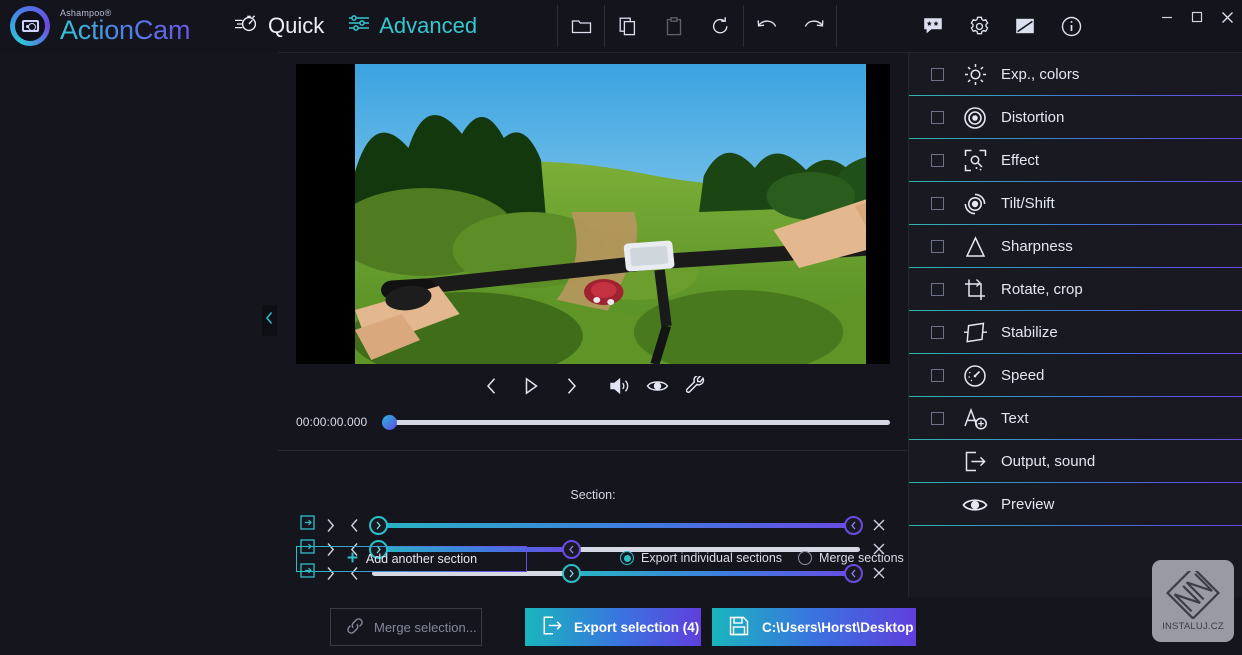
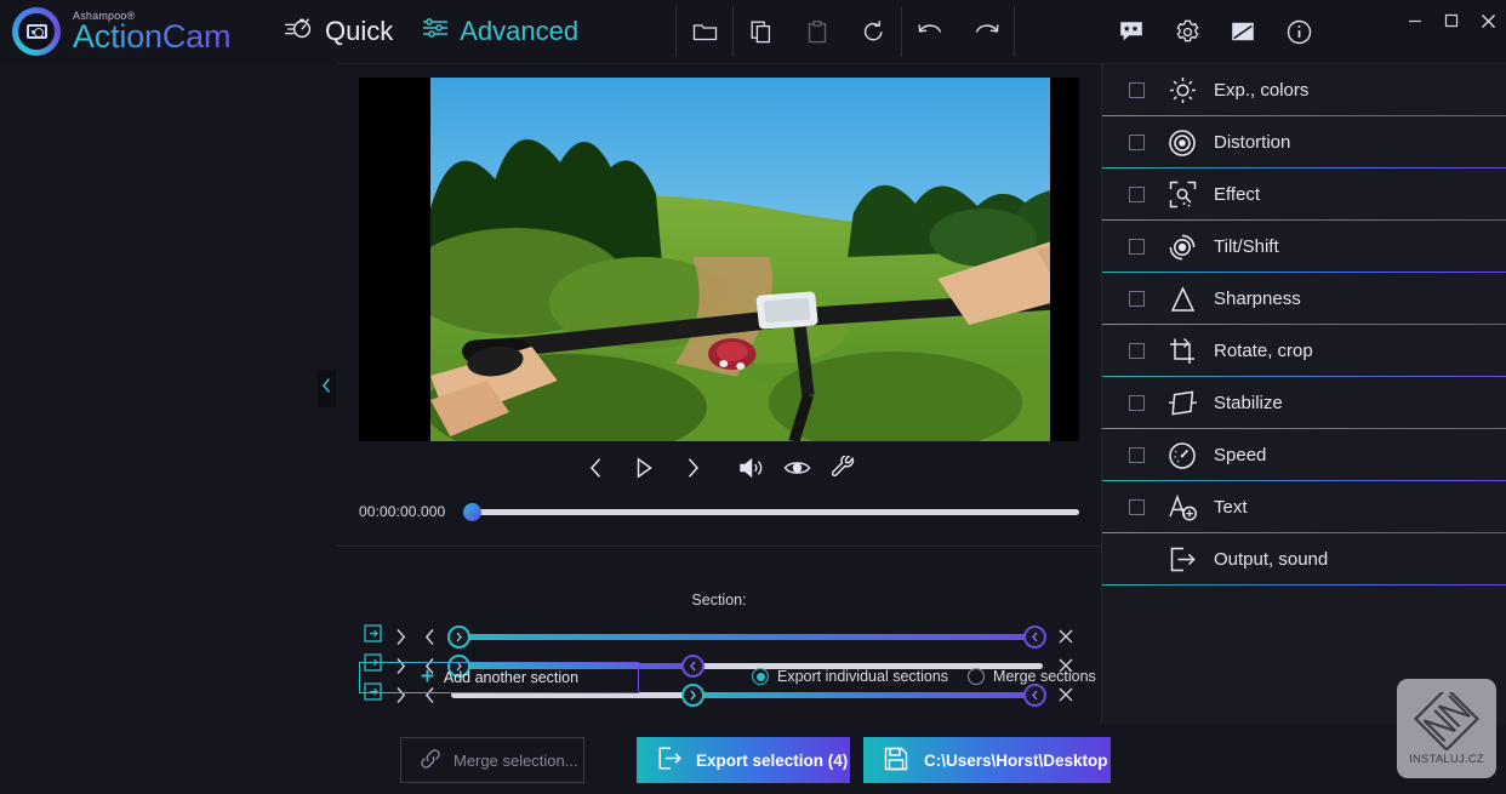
  Ashampoo®
  ActionCam
  Quick
  Advanced
  00:00:00.000
  Section:
  Add another section
  Export individual sections
  Merge sections
  Exp., colors
  Distortion
  Effect
  Tilt/Shift
  Sharpness
  Rotate, crop
  Stabilize
  Speed
  Text
  Output, sound
- Preview
  Merge selection...
  Export selection (4)
  C:\Users\Horst\Desktop
  INSTALUJ.CZ
